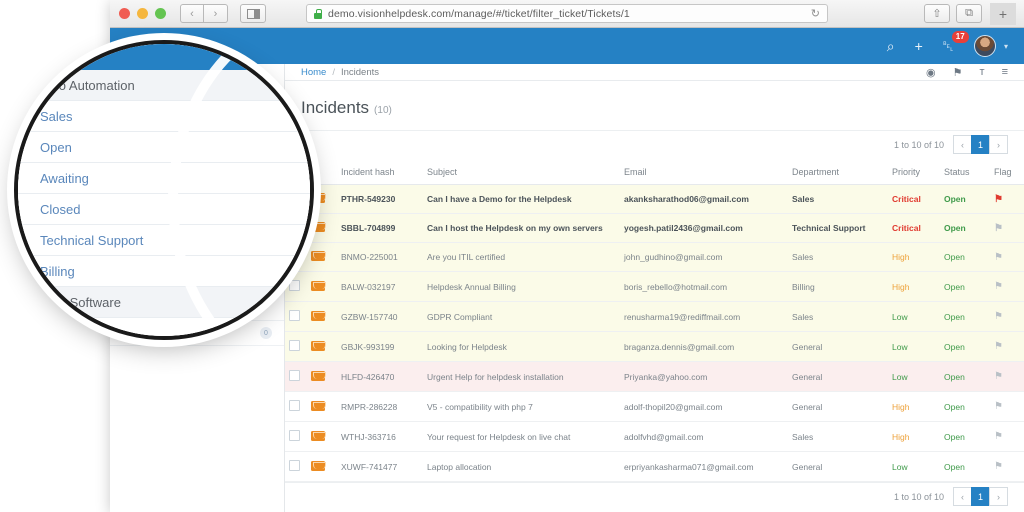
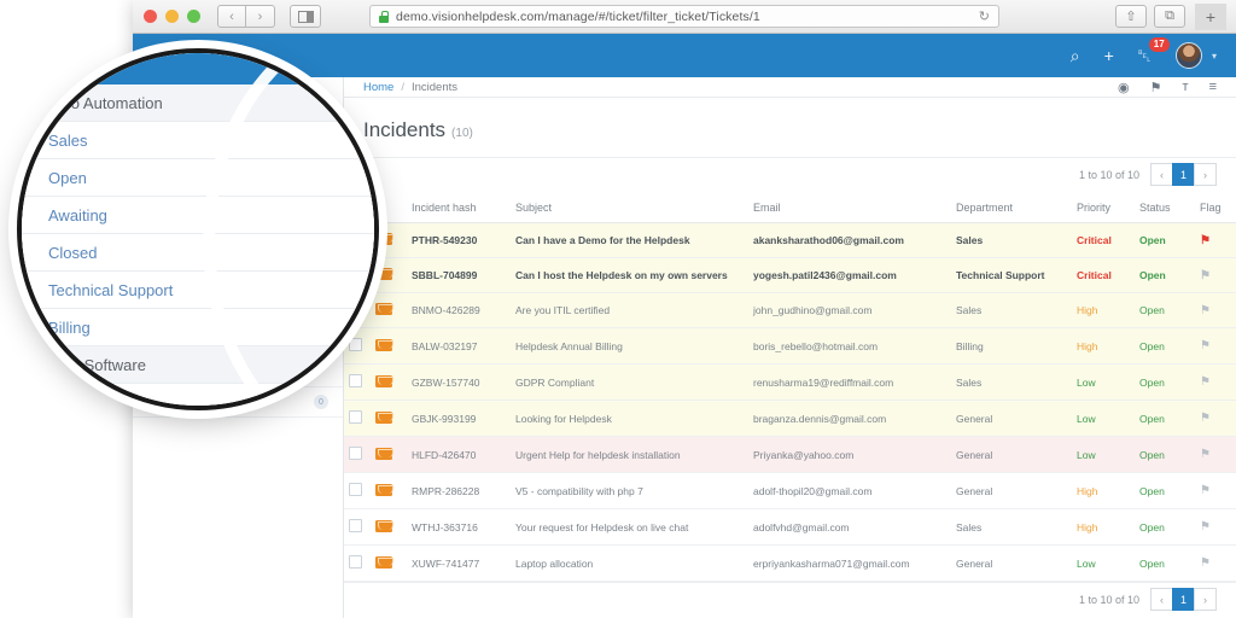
  ‹
  ›
  demo.visionhelpdesk.com/manage/#/ticket/filter_ticket/Tickets/1
  ↻
  ⇧
  ⧉
  +
  ⌕
  +
  ␇
  17
  ▾
  ome
  /
  Incidents
  ◉
  ⚑
  ᴛ
  ≡
  ncidents
  (10)
  1 to 10 of 10
  ‹
  1
  ›
  		Incident hash	Subject	Email	Department	Priority	Status	Flag
  		PTHR-549230	Can I have a Demo for the Helpdesk	akanksharathod06@gmail.com	Sales	Critical	Open	⚑
  		SBBL-704899	Can I host the Helpdesk on my own servers	yogesh.patil2436@gmail.com	Technical Support	Critical	Open	⚑
- 		BNMO-225001	Are you ITIL certified	john_gudhino@gmail.com	Sales	High	Open	⚑
+ 		BNMO-426289	Are you ITIL certified	john_gudhino@gmail.com	Sales	High	Open	⚑
  		BALW-032197	Helpdesk Annual Billing	boris_rebello@hotmail.com	Billing	High	Open	⚑
  		GZBW-157740	GDPR Compliant	renusharma19@rediffmail.com	Sales	Low	Open	⚑
  		GBJK-993199	Looking for Helpdesk	braganza.dennis@gmail.com	General	Low	Open	⚑
  		HLFD-426470	Urgent Help for helpdesk installation	Priyanka@yahoo.com	General	Low	Open	⚑
  		RMPR-286228	V5 - compatibility with php 7	adolf-thopil20@gmail.com	General	High	Open	⚑
  		WTHJ-363716	Your request for Helpdesk on live chat	adolfvhd@gmail.com	Sales	High	Open	⚑
  		XUWF-741477	Laptop allocation	erpriyankasharma071@gmail.com	General	Low	Open	⚑
  1 to 10 of 10
  ‹
  1
  ›
  Solo Automation
  ▾
  Sales
  Open
  Awaiting
  Closed
  Technical Support
  Billing
  Solo Software
  ▾
  General
  0
